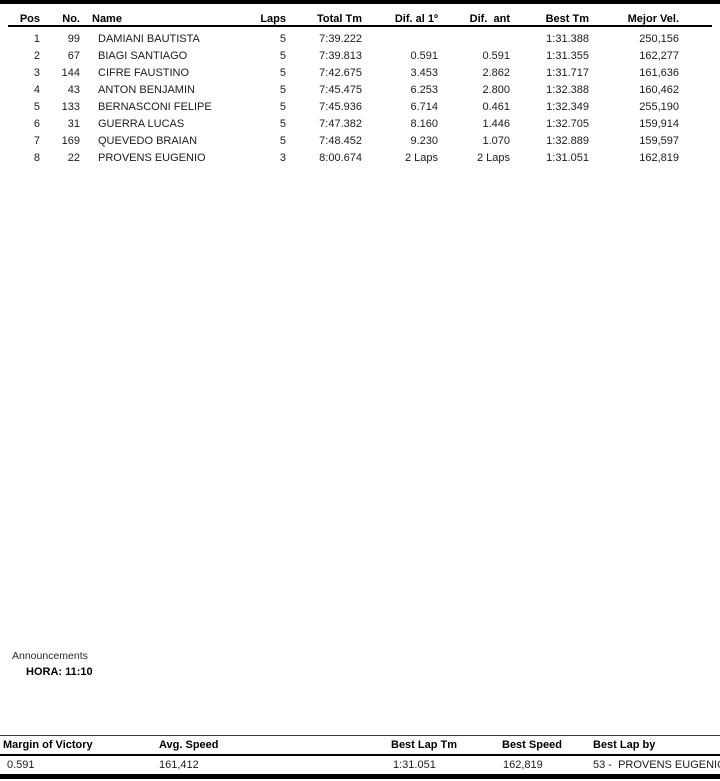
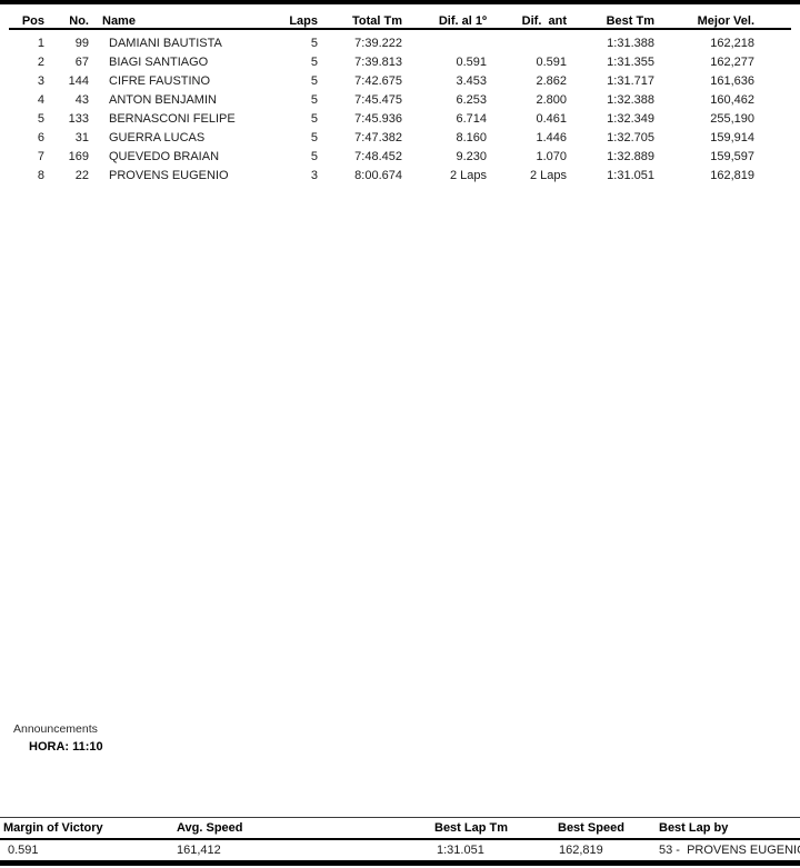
  Pos	No.	Name	Laps	Total Tm	Dif. al 1º	Dif. ant	Best Tm	Mejor Vel.
- 1	99	DAMIANI BAUTISTA	5	7:39.222			1:31.388	250,156
+ 1	99	DAMIANI BAUTISTA	5	7:39.222			1:31.388	162,218
  2	67	BIAGI SANTIAGO	5	7:39.813	0.591	0.591	1:31.355	162,277
  3	144	CIFRE FAUSTINO	5	7:42.675	3.453	2.862	1:31.717	161,636
  4	43	ANTON BENJAMIN	5	7:45.475	6.253	2.800	1:32.388	160,462
  5	133	BERNASCONI FELIPE	5	7:45.936	6.714	0.461	1:32.349	255,190
  6	31	GUERRA LUCAS	5	7:47.382	8.160	1.446	1:32.705	159,914
  7	169	QUEVEDO BRAIAN	5	7:48.452	9.230	1.070	1:32.889	159,597
  8	22	PROVENS EUGENIO	3	8:00.674	2 Laps	2 Laps	1:31.051	162,819
  Announcements
  HORA: 11:10
  Margin of Victory
  Avg. Speed
  Best Lap Tm
  Best Speed
  Best Lap by
  0.591
  161,412
  1:31.051
  162,819
  53 - PROVENS EUGENI
